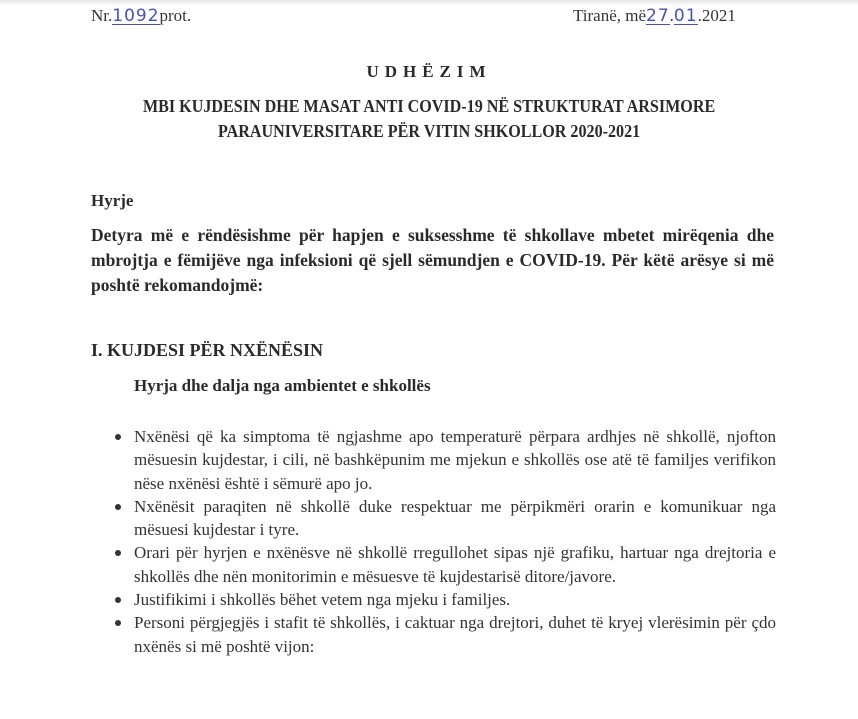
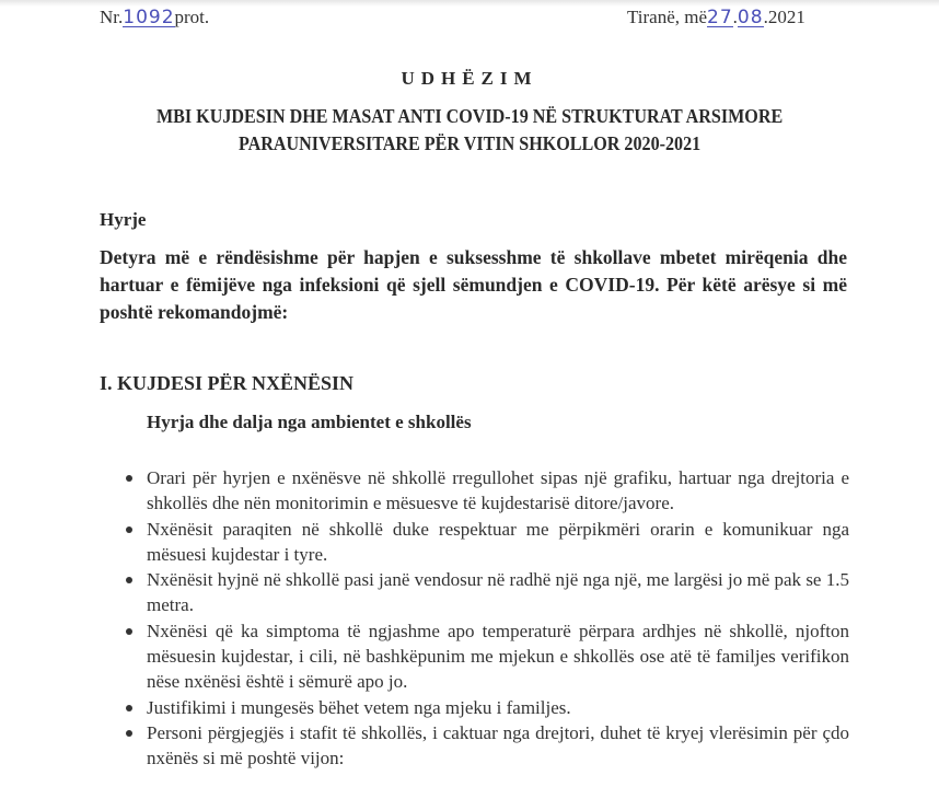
  Nr.1092prot.
- Tiranë, më27.01.2021
+ Tiranë, më27.08.2021
  UDHËZIM
  MBI KUJDESIN DHE MASAT ANTI COVID-19 NË STRUKTURAT ARSIMORE
  PARAUNIVERSITARE PËR VITIN SHKOLLOR 2020-2021
  Hyrje
- Detyra më e rëndësishme për hapjen e suksesshme të shkollave mbetet mirëqenia dhe mbrojtja e fëmijëve nga infeksioni që sjell sëmundjen e COVID-19. Për këtë arësye si më poshtë rekomandojmë:
+ Detyra më e rëndësishme për hapjen e suksesshme të shkollave mbetet mirëqenia dhe hartuar e fëmijëve nga infeksioni që sjell sëmundjen e COVID-19. Për këtë arësye si më poshtë rekomandojmë:
  I. KUJDESI PËR NXËNËSIN
  Hyrja dhe dalja nga ambientet e shkollës
- Nxënësi që ka simptoma të ngjashme apo temperaturë përpara ardhjes në shkollë, njofton mësuesin kujdestar, i cili, në bashkëpunim me mjekun e shkollës ose atë të familjes verifikon nëse nxënësi është i sëmurë apo jo.
+ Orari për hyrjen e nxënësve në shkollë rregullohet sipas një grafiku, hartuar nga drejtoria e shkollës dhe nën monitorimin e mësuesve të kujdestarisë ditore/javore.
  Nxënësit paraqiten në shkollë duke respektuar me përpikmëri orarin e komunikuar nga mësuesi kujdestar i tyre.
+ Nxënësit hyjnë në shkollë pasi janë vendosur në radhë një nga një, me largësi jo më pak se 1.5 metra.
- Orari për hyrjen e nxënësve në shkollë rregullohet sipas një grafiku, hartuar nga drejtoria e shkollës dhe nën monitorimin e mësuesve të kujdestarisë ditore/javore.
+ Nxënësi që ka simptoma të ngjashme apo temperaturë përpara ardhjes në shkollë, njofton mësuesin kujdestar, i cili, në bashkëpunim me mjekun e shkollës ose atë të familjes verifikon nëse nxënësi është i sëmurë apo jo.
- Justifikimi i shkollës bëhet vetem nga mjeku i familjes.
+ Justifikimi i mungesës bëhet vetem nga mjeku i familjes.
  Personi përgjegjës i stafit të shkollës, i caktuar nga drejtori, duhet të kryej vlerësimin për çdo nxënës si më poshtë vijon:
